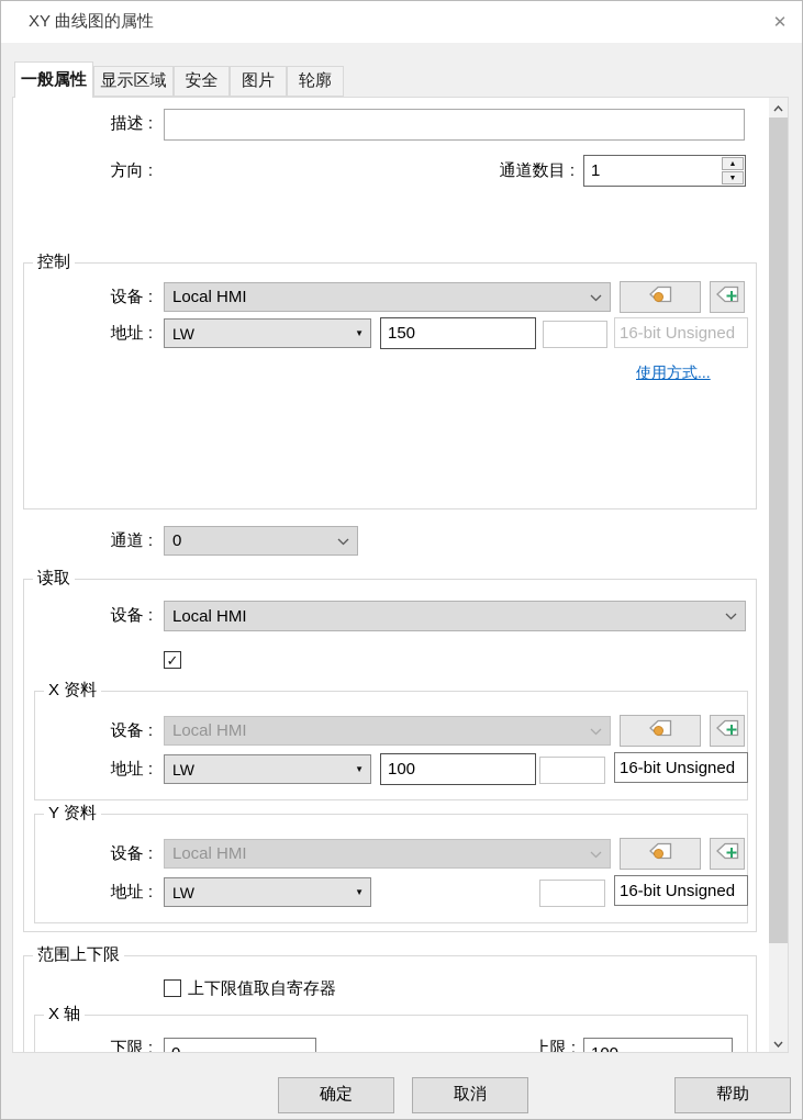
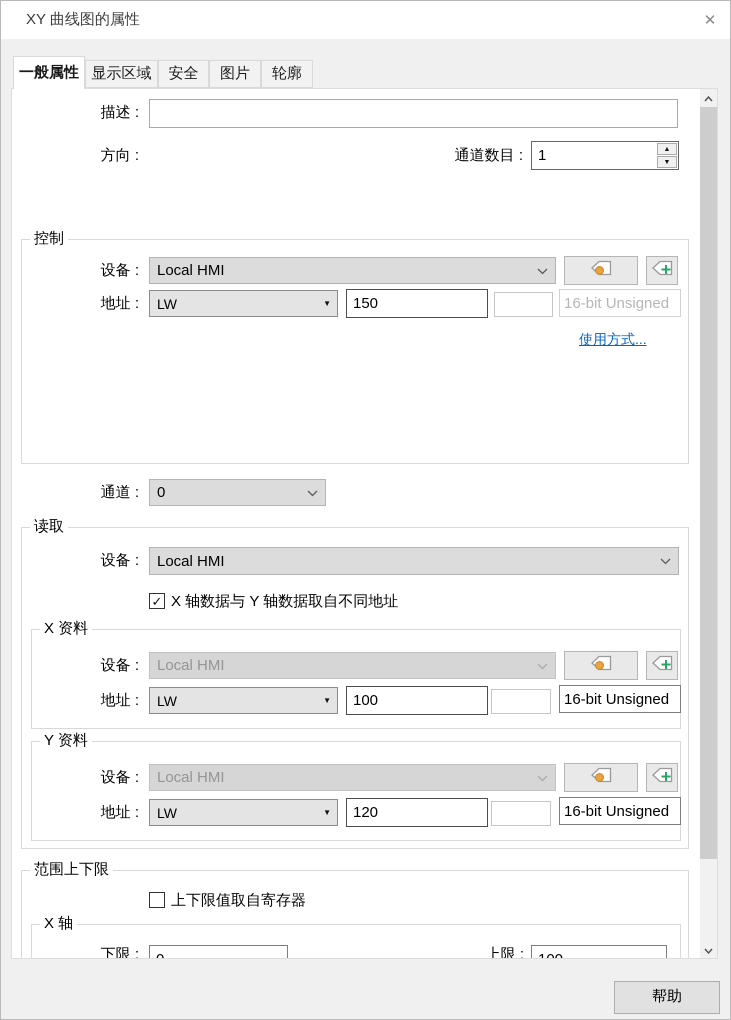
  XY 曲线图的属性
  ✕
  一般属性
  显示区域
  安全
  图片
  轮廓
  描述 :
  方向 :
  通道数目 :
  1
  控制
  设备 :
  Local HMI
  地址 :
  LW
  ▼
  150
  16-bit Unsigned
  使用方式...
  通道 :
  0
  读取
  设备 :
  Local HMI
  ✓
+ X 轴数据与 Y 轴数据取自不同地址
  X 资料
  设备 :
  Local HMI
  地址 :
  LW
  ▼
  100
  16-bit Unsigned
  Y 资料
  设备 :
  Local HMI
  地址 :
  LW
  ▼
+ 120
  16-bit Unsigned
  范围上下限
  上下限值取自寄存器
  X 轴
  下限 :
  上限 :
- 确定
- 取消
  帮助
